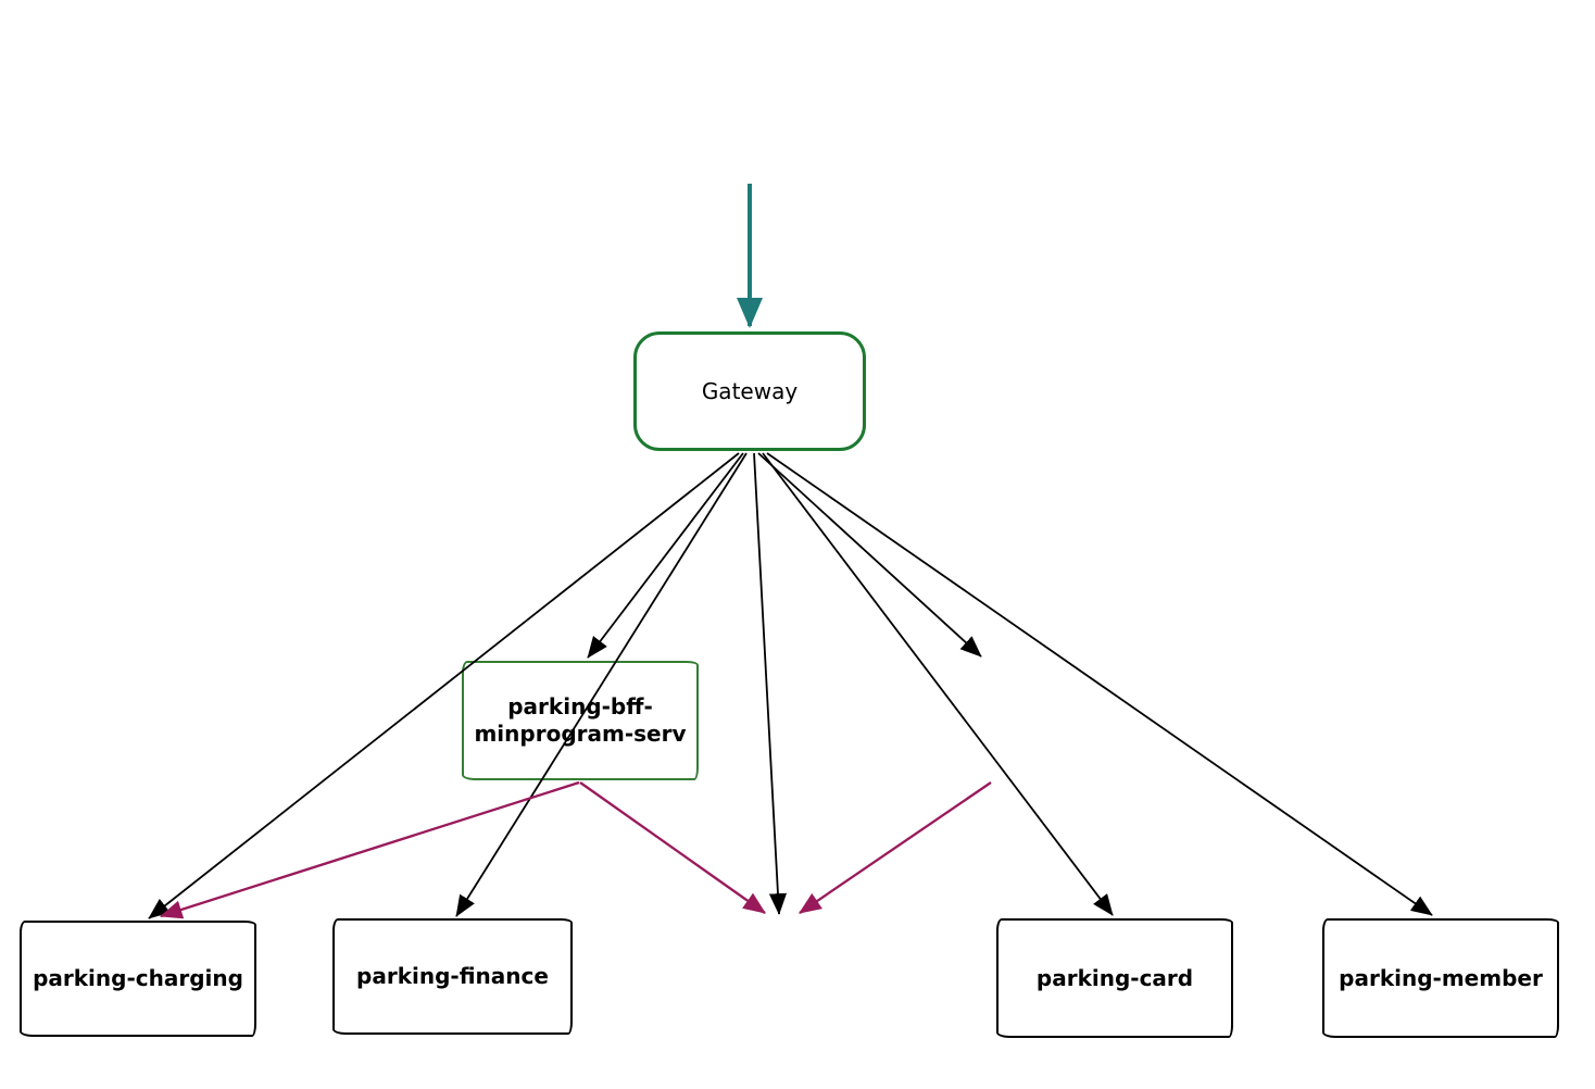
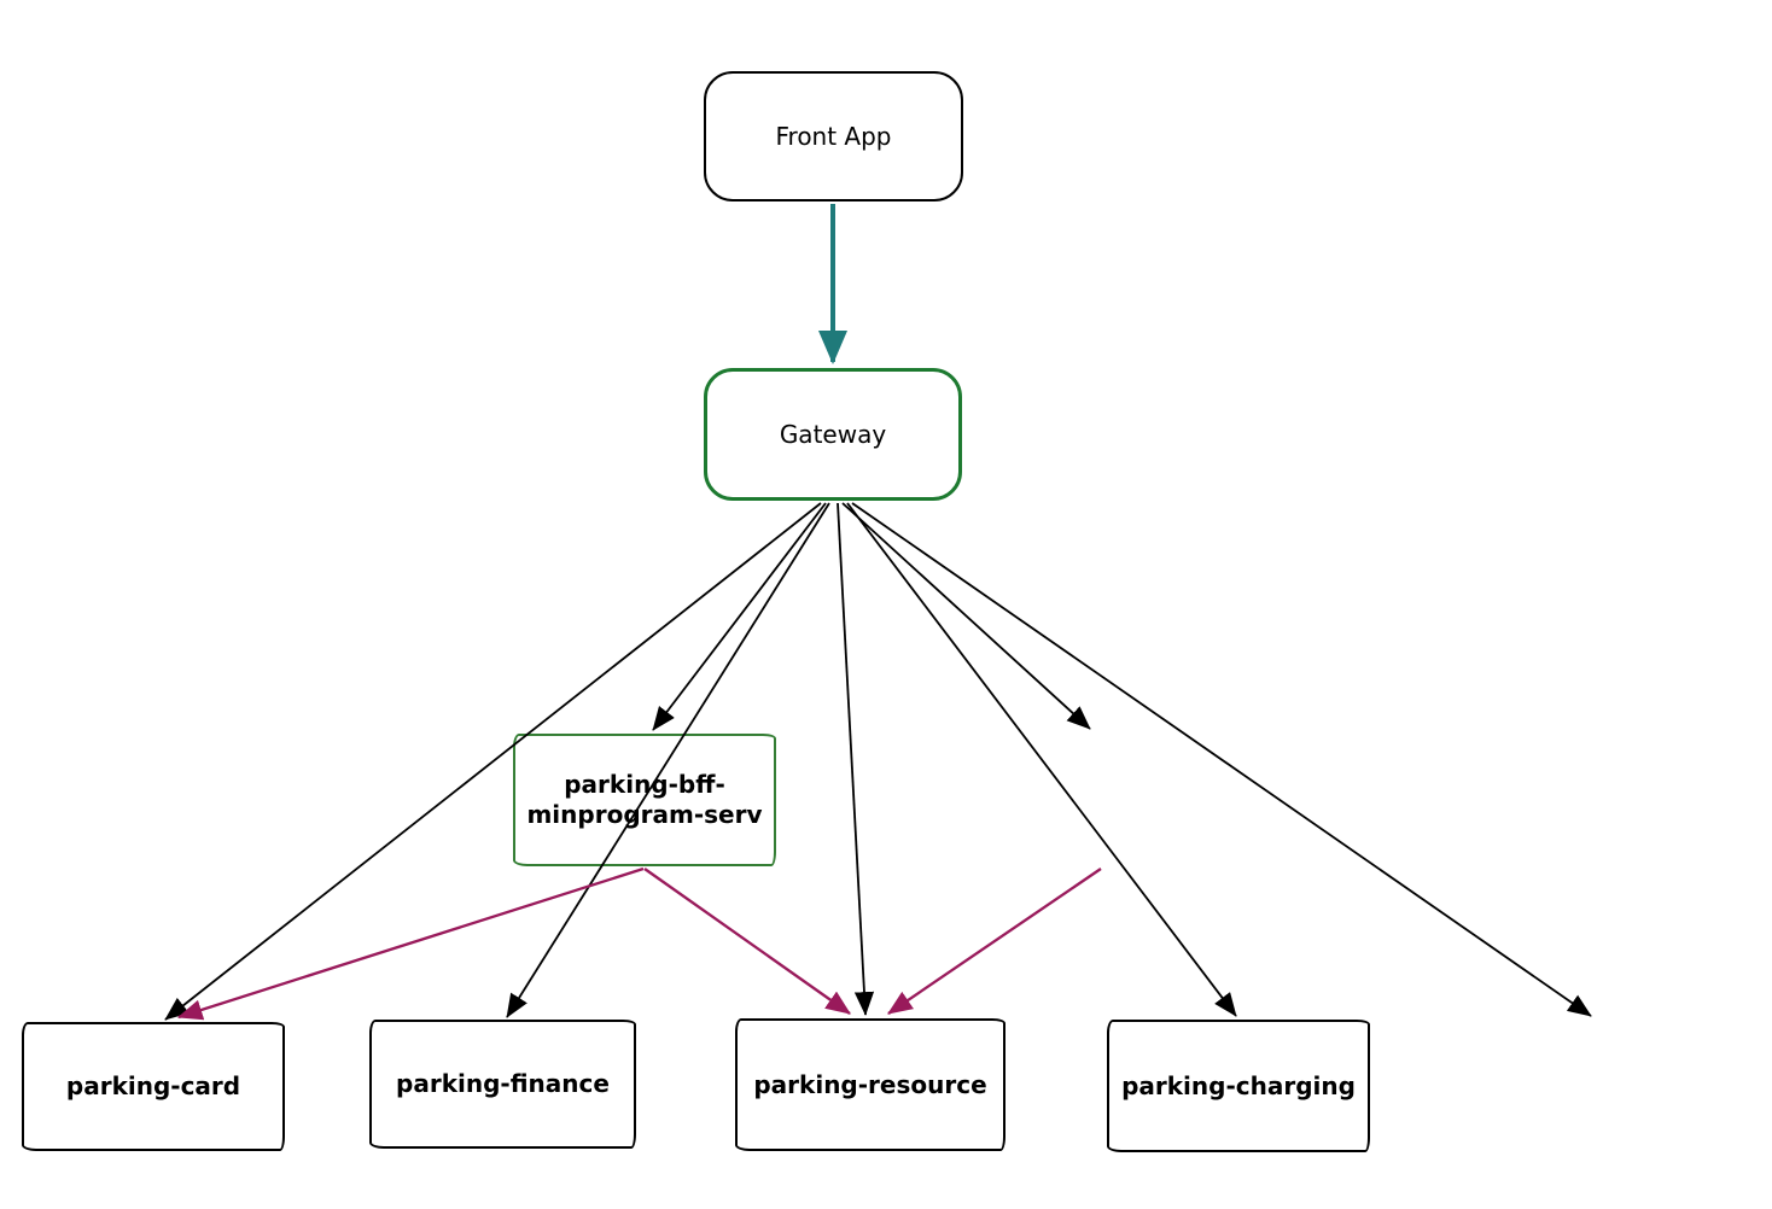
+ Front App
  Gateway
  parking-bff-
  minprogram-serv
- parking-charging
+ parking-card
  parking-finance
+ parking-resource
- parking-card
+ parking-charging
- parking-member
